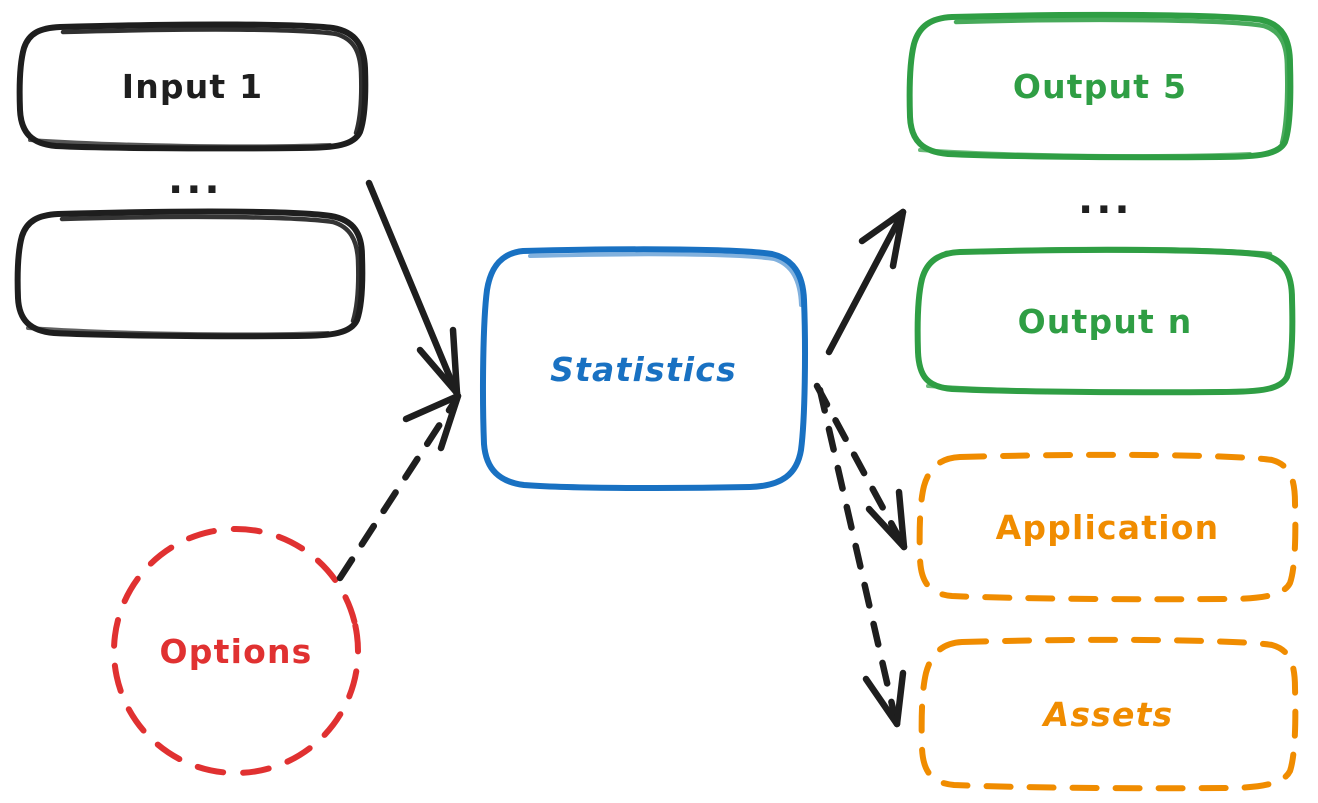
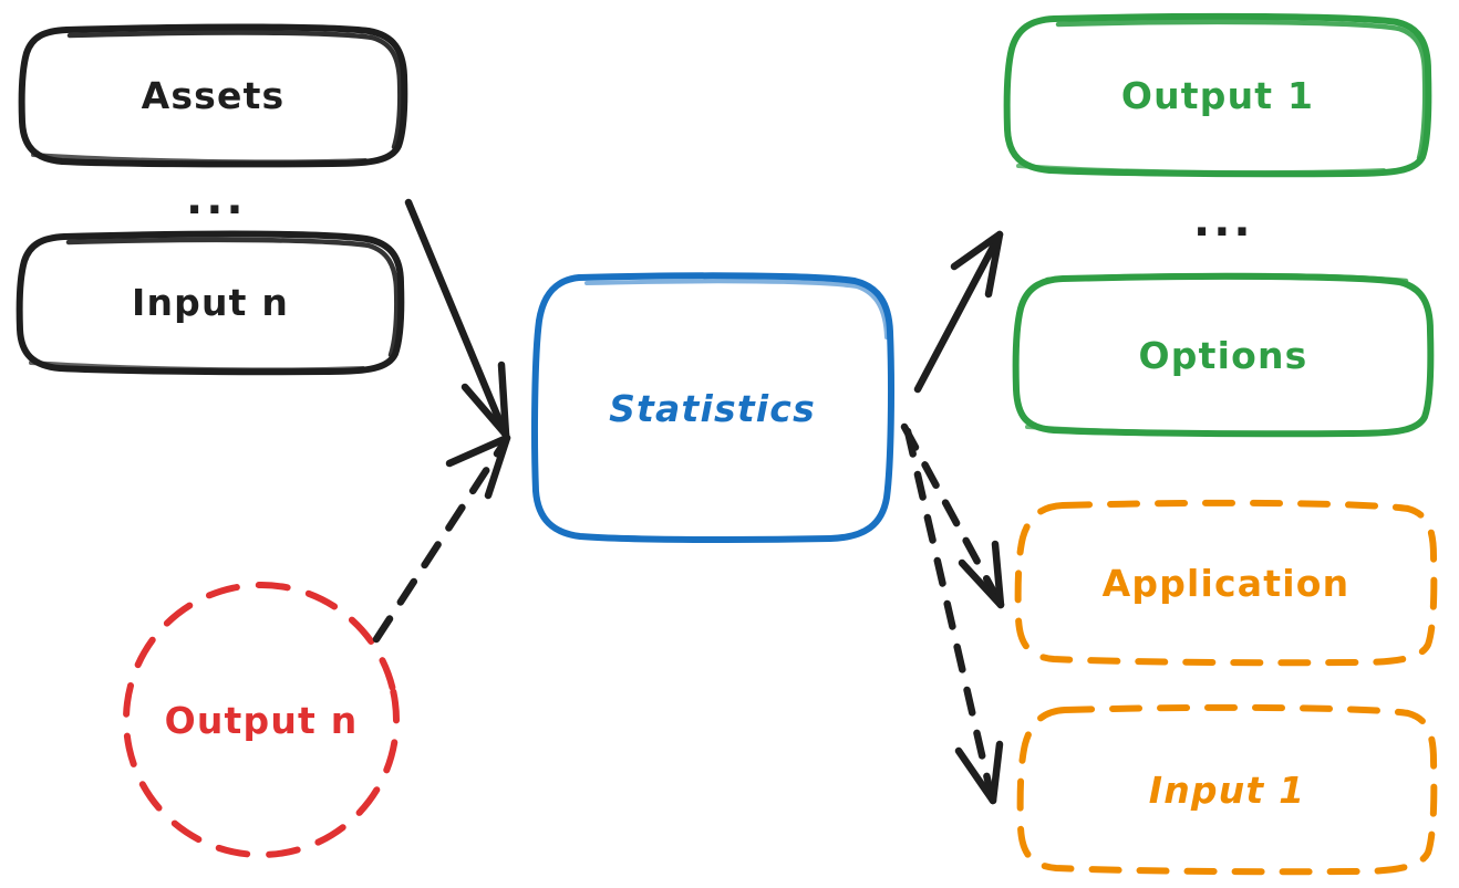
- Input 1
+ Assets
+ Input n
  Statistics
- Options
+ Output n
- Output 5
+ Output 1
- Output n
+ Options
  Application
- Assets
+ Input 1
  ...
  ...
